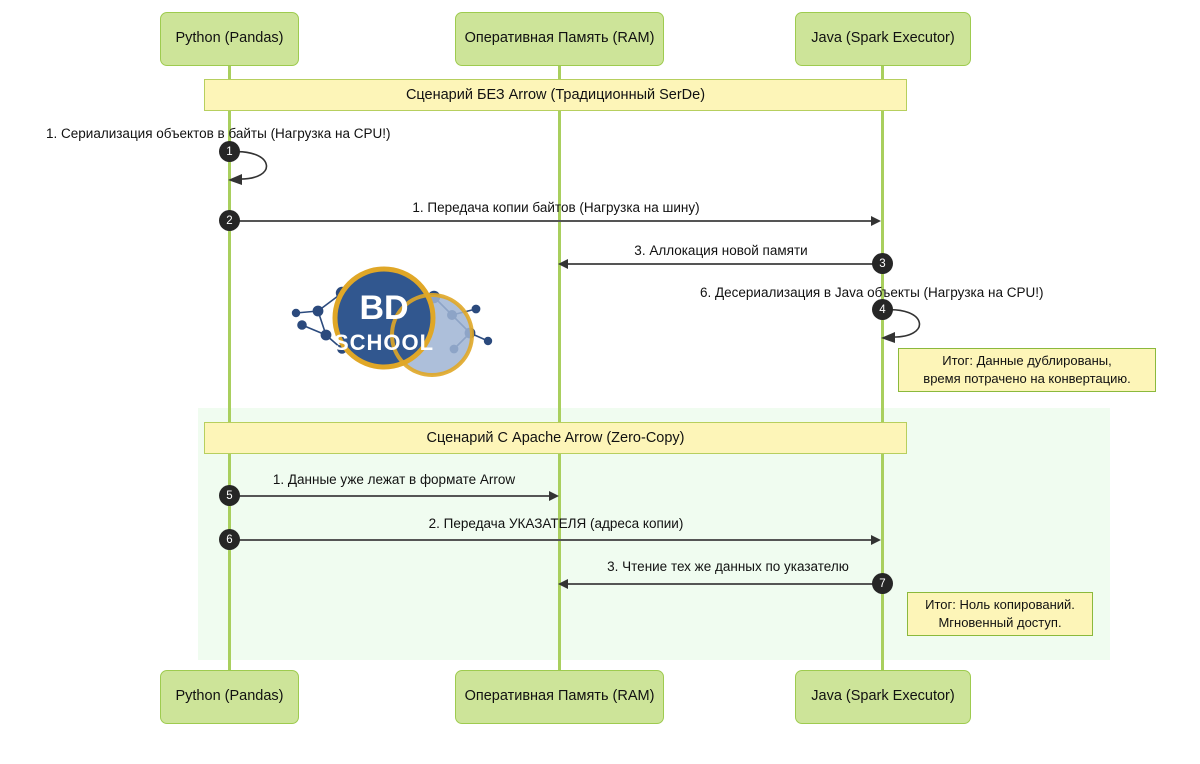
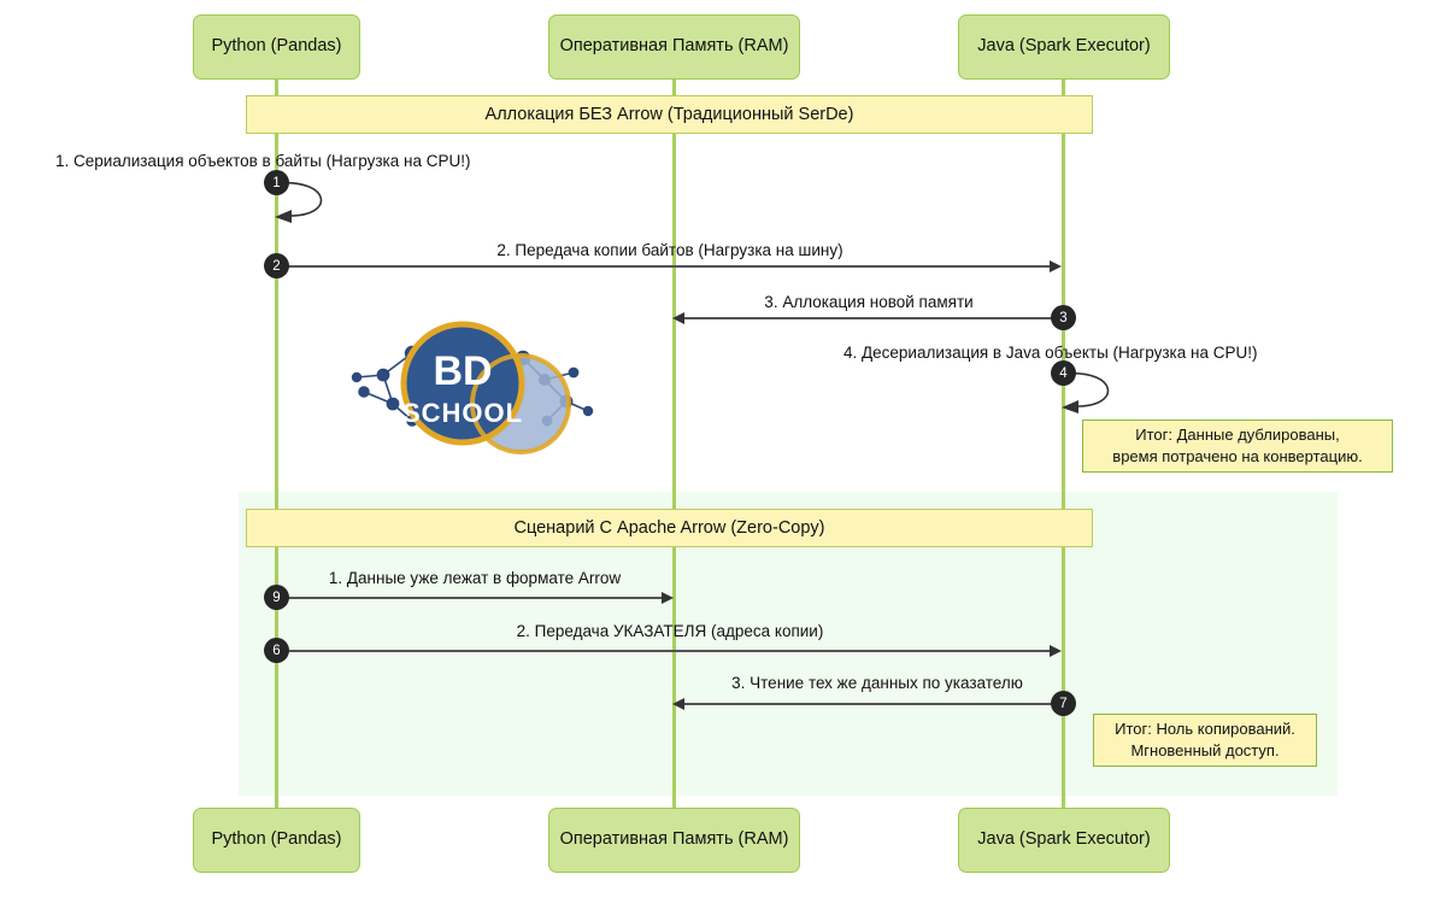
  Python (Pandas)
  Оперативная Память (RAM)
  Java (Spark Executor)
- Сценарий БЕЗ Arrow (Традиционный SerDe)
+ Аллокация БЕЗ Arrow (Традиционный SerDe)
  1. Сериализация объектов в байты (Нагрузка на CPU!)
  1
- 1. Передача копии байтов (Нагрузка на шину)
+ 2. Передача копии байтов (Нагрузка на шину)
  2
  3. Аллокация новой памяти
  3
- 6. Десериализация в Java объекты (Нагрузка на CPU!)
+ 4. Десериализация в Java объекты (Нагрузка на CPU!)
  4
  Итог: Данные дублированы,
  время потрачено на конвертацию.
  Сценарий С Apache Arrow (Zero-Copy)
  1. Данные уже лежат в формате Arrow
- 5
+ 9
  2. Передача УКАЗАТЕЛЯ (адреса копии)
  6
  3. Чтение тех же данных по указателю
  7
  Итог: Ноль копирований.
  Мгновенный доступ.
  Python (Pandas)
  Оперативная Память (RAM)
  Java (Spark Executor)
  BD
  SCHOOL
